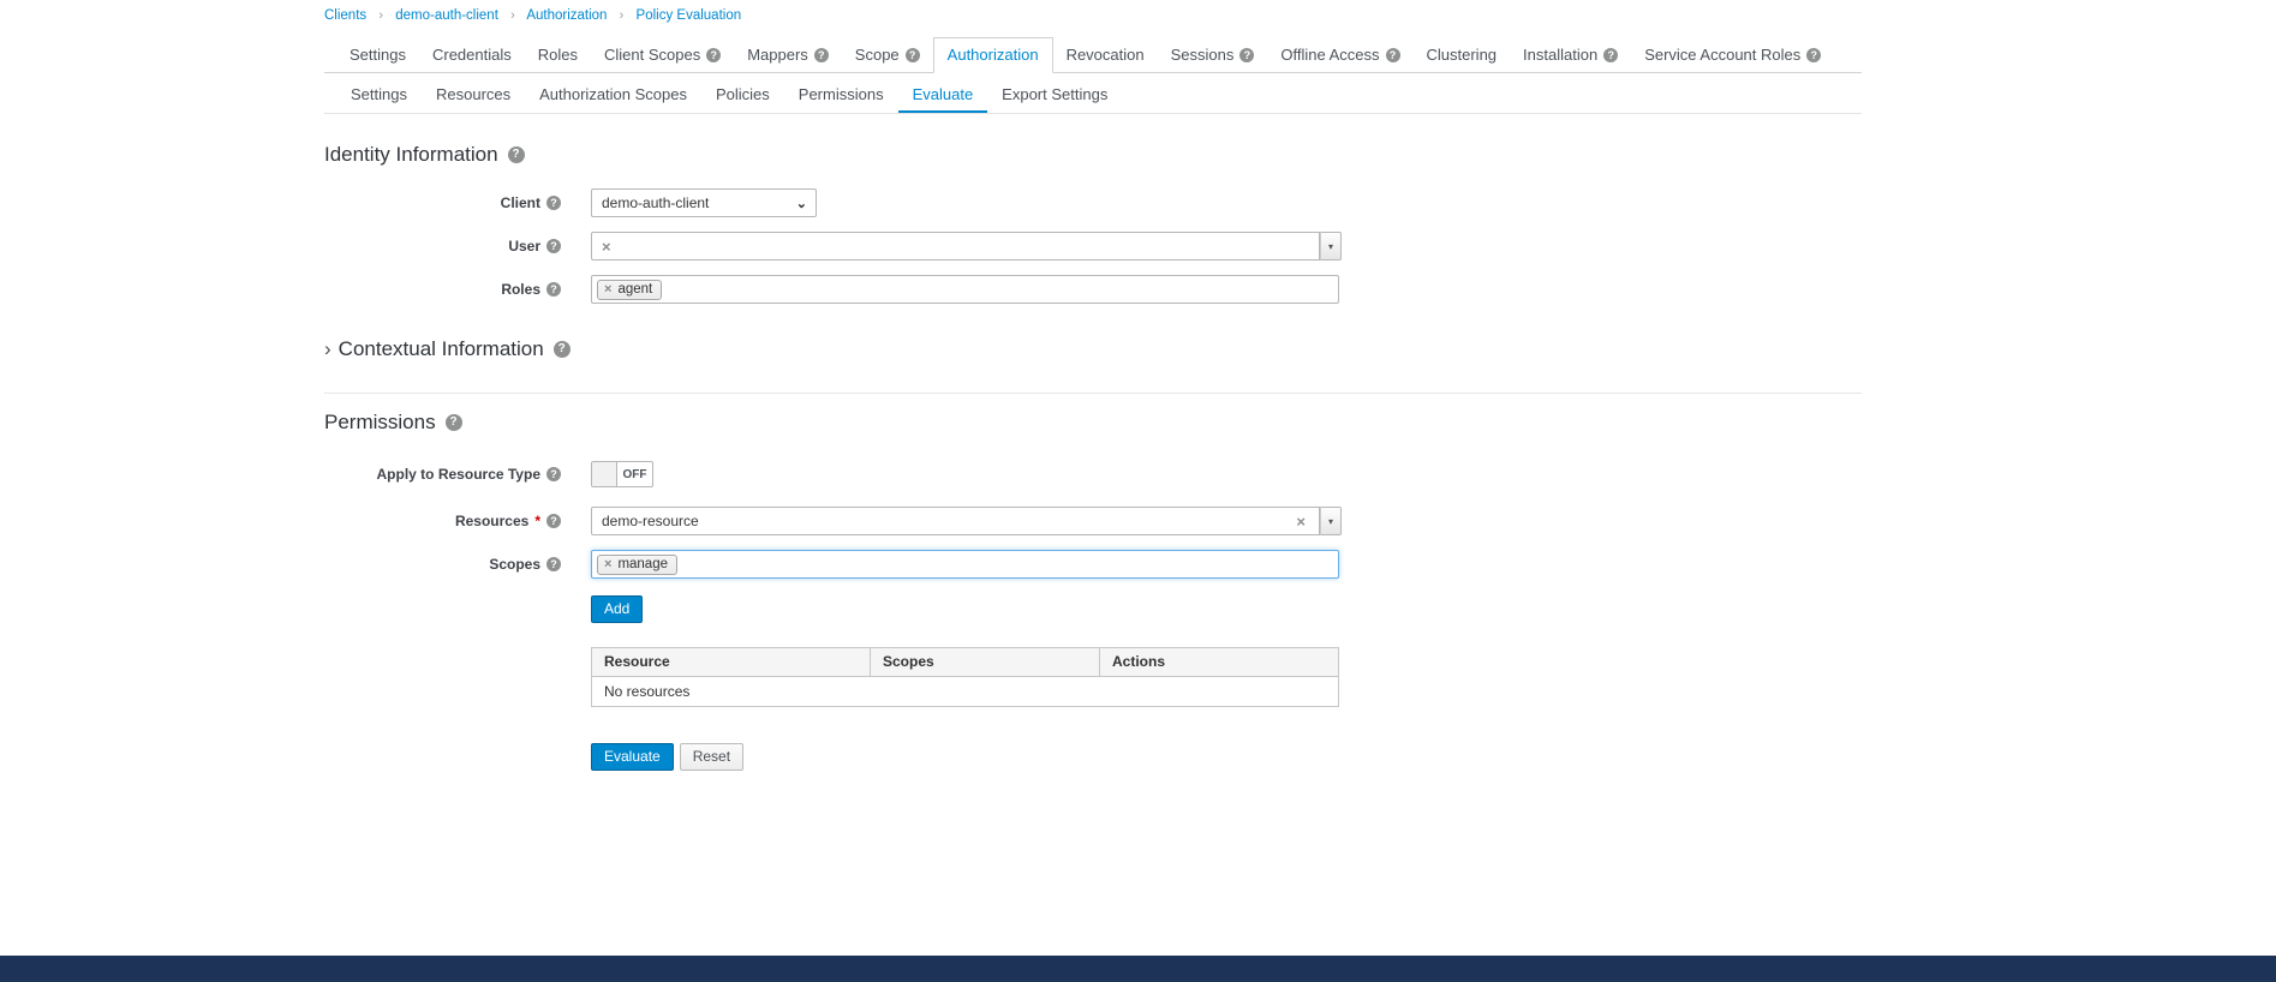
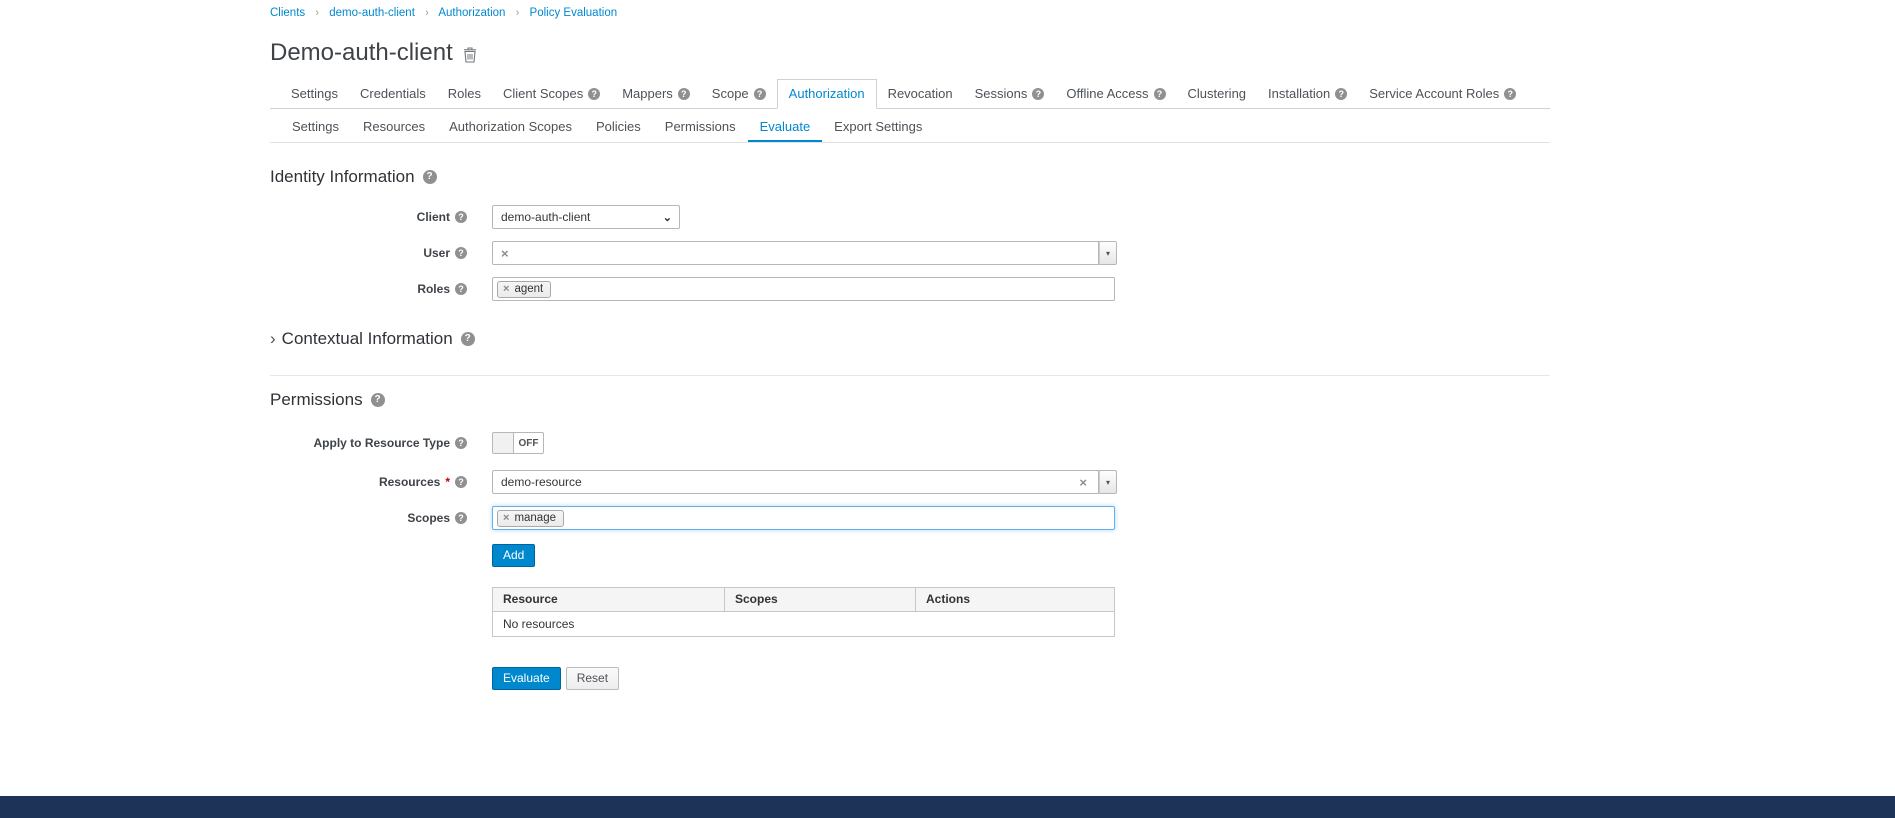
  Clients › demo-auth-client › Authorization › Policy Evaluation
+ Demo-auth-client
  Settings
  Credentials
  Roles
  Client Scopes
  ?
  Mappers
  ?
  Scope
  ?
  Authorization
  Revocation
  Sessions
  ?
  Offline Access
  ?
  Clustering
  Installation
  ?
  Service Account Roles
  ?
  Settings
  Resources
  Authorization Scopes
  Policies
  Permissions
  Evaluate
  Export Settings
  Identity Information
  ?
  Client
  ?
  demo-auth-client
  ⌄
  User
  ?
  ×
  ▾
  Roles
  ?
  ×
  agent
  ›
  Contextual Information
  ?
  Permissions
  ?
  Apply to Resource Type
  ?
  OFF
  Resources
  *
  ?
  demo-resource
  ×
  ▾
  Scopes
  ?
  ×
  manage
  Add
  Resource	Scopes	Actions
  No resources
  Evaluate
  Reset
